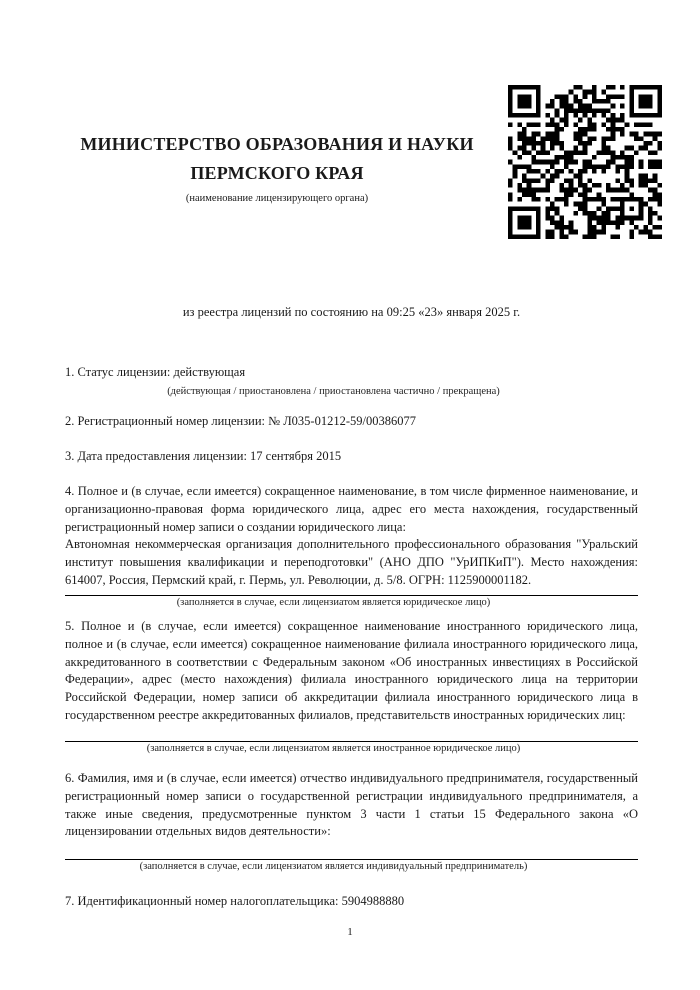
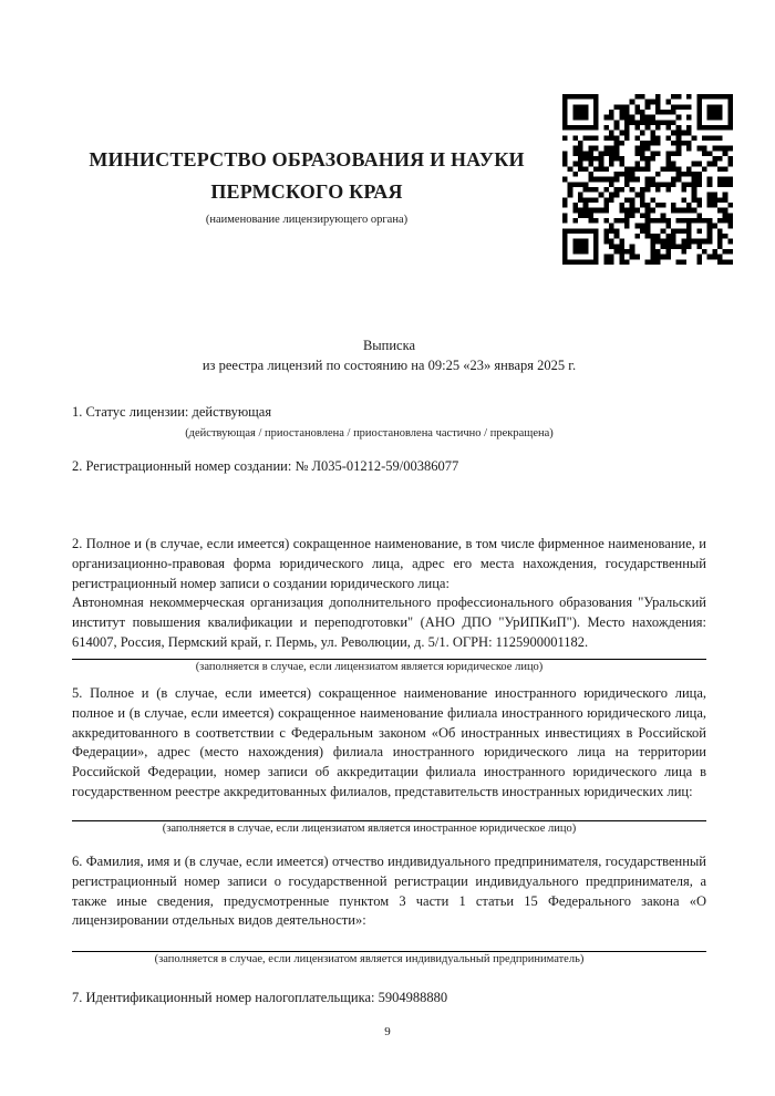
  МИНИСТЕРСТВО ОБРАЗОВАНИЯ И НАУКИ
  ПЕРМСКОГО КРАЯ
  (наименование лицензирующего органа)
+ Выписка
  из реестра лицензий по состоянию на 09:25 «23» января 2025 г.
  1. Статус лицензии: действующая
  (действующая / приостановлена / приостановлена частично / прекращена)
- 2. Регистрационный номер лицензии: № Л035-01212-59/00386077
+ 2. Регистрационный номер создании: № Л035-01212-59/00386077
- 3. Дата предоставления лицензии: 17 сентября 2015
- 4. Полное и (в случае, если имеется) сокращенное наименование, в том числе фирменное наименование, и организационно-правовая форма юридического лица, адрес его места нахождения, государственный регистрационный номер записи о создании юридического лица:
+ 2. Полное и (в случае, если имеется) сокращенное наименование, в том числе фирменное наименование, и организационно-правовая форма юридического лица, адрес его места нахождения, государственный регистрационный номер записи о создании юридического лица:
- Автономная некоммерческая организация дополнительного профессионального образования "Уральский институт повышения квалификации и переподготовки" (АНО ДПО "УрИПКиП"). Место нахождения: 614007, Россия, Пермский край, г. Пермь, ул. Революции, д. 5/8. ОГРН: 1125900001182.
+ Автономная некоммерческая организация дополнительного профессионального образования "Уральский институт повышения квалификации и переподготовки" (АНО ДПО "УрИПКиП"). Место нахождения: 614007, Россия, Пермский край, г. Пермь, ул. Революции, д. 5/1. ОГРН: 1125900001182.
  (заполняется в случае, если лицензиатом является юридическое лицо)
  5. Полное и (в случае, если имеется) сокращенное наименование иностранного юридического лица, полное и (в случае, если имеется) сокращенное наименование филиала иностранного юридического лица, аккредитованного в соответствии с Федеральным законом «Об иностранных инвестициях в Российской Федерации», адрес (место нахождения) филиала иностранного юридического лица на территории Российской Федерации, номер записи об аккредитации филиала иностранного юридического лица в государственном реестре аккредитованных филиалов, представительств иностранных юридических лиц:
  (заполняется в случае, если лицензиатом является иностранное юридическое лицо)
  6. Фамилия, имя и (в случае, если имеется) отчество индивидуального предпринимателя, государственный регистрационный номер записи о государственной регистрации индивидуального предпринимателя, а также иные сведения, предусмотренные пунктом 3 части 1 статьи 15 Федерального закона «О лицензировании отдельных видов деятельности»:
  (заполняется в случае, если лицензиатом является индивидуальный предприниматель)
  7. Идентификационный номер налогоплательщика: 5904988880
- 1
+ 9
